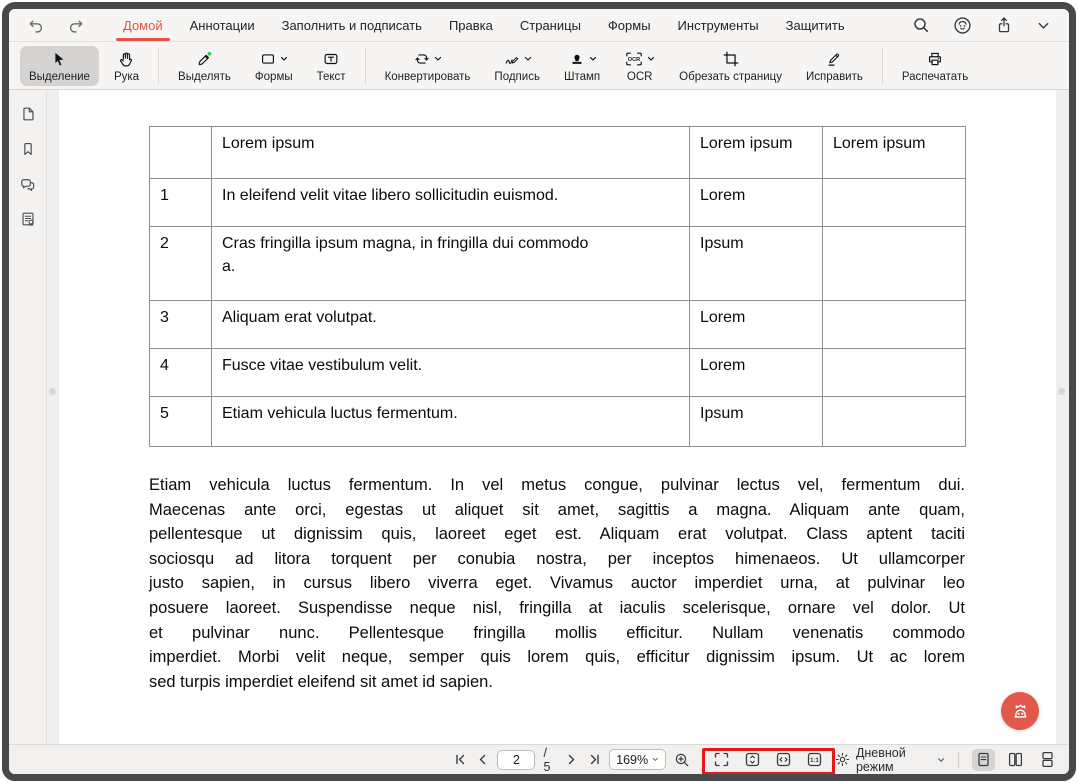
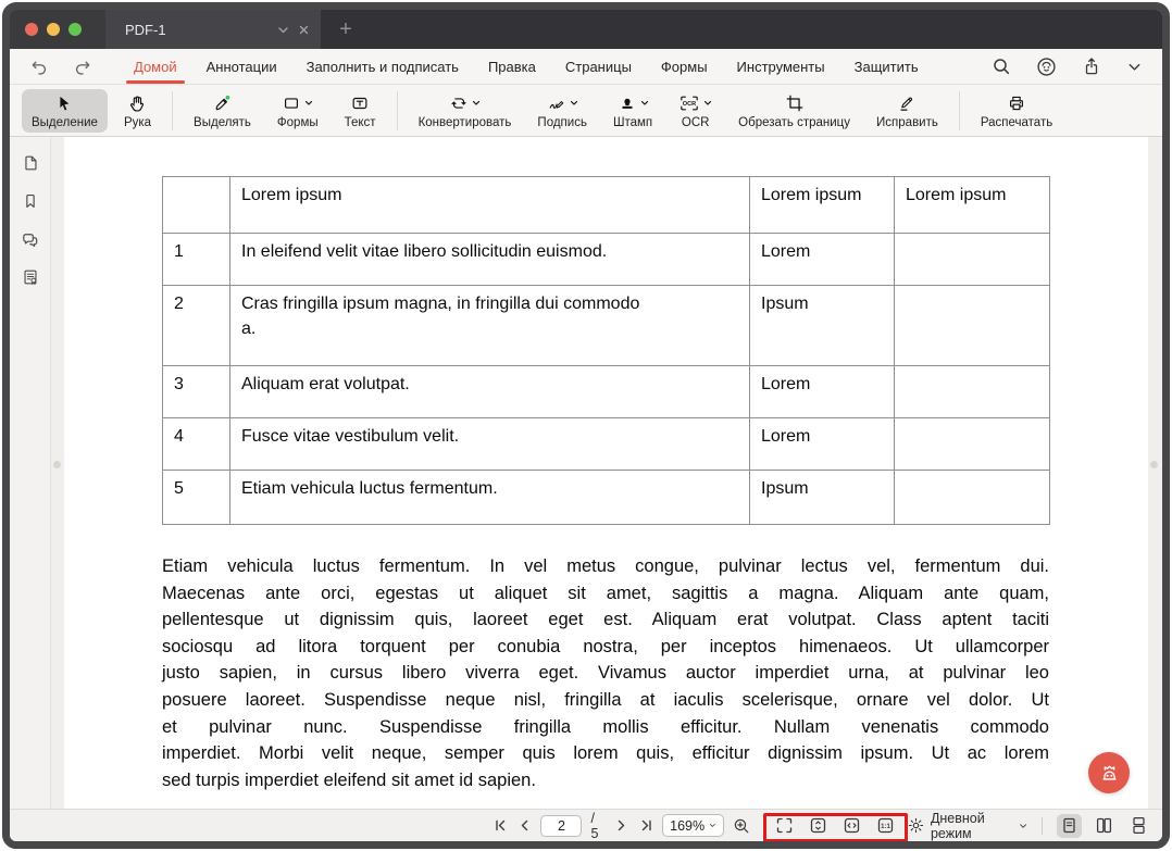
+ PDF-1
+ +
  Домой
  Аннотации
  Заполнить и подписать
  Правка
  Страницы
  Формы
  Инструменты
  Защитить
  Выделение
  Рука
  Выделять
  Формы
  Текст
  Конвертировать
  Подпись
  Штамп
  OCR
  Обрезать страницу
  Исправить
  Распечатать
  	Lorem ipsum	Lorem ipsum	Lorem ipsum
  1	In eleifend velit vitae libero sollicitudin euismod.	Lorem
  2	Cras fringilla ipsum magna, in fringilla dui commodo a.	Ipsum
  3	Aliquam erat volutpat.	Lorem
  4	Fusce vitae vestibulum velit.	Lorem
  5	Etiam vehicula luctus fermentum.	Ipsum
  Etiam vehicula luctus fermentum. In vel metus congue, pulvinar lectus vel, fermentum dui.
  Maecenas ante orci, egestas ut aliquet sit amet, sagittis a magna. Aliquam ante quam,
  pellentesque ut dignissim quis, laoreet eget est. Aliquam erat volutpat. Class aptent taciti
  sociosqu ad litora torquent per conubia nostra, per inceptos himenaeos. Ut ullamcorper
  justo sapien, in cursus libero viverra eget. Vivamus auctor imperdiet urna, at pulvinar leo
  posuere laoreet. Suspendisse neque nisl, fringilla at iaculis scelerisque, ornare vel dolor. Ut
- et pulvinar nunc. Pellentesque fringilla mollis efficitur. Nullam venenatis commodo
+ et pulvinar nunc. Suspendisse fringilla mollis efficitur. Nullam venenatis commodo
  imperdiet. Morbi velit neque, semper quis lorem quis, efficitur dignissim ipsum. Ut ac lorem
  sed turpis imperdiet eleifend sit amet id sapien.
  2
  / 5
  169%
  Дневной режим
